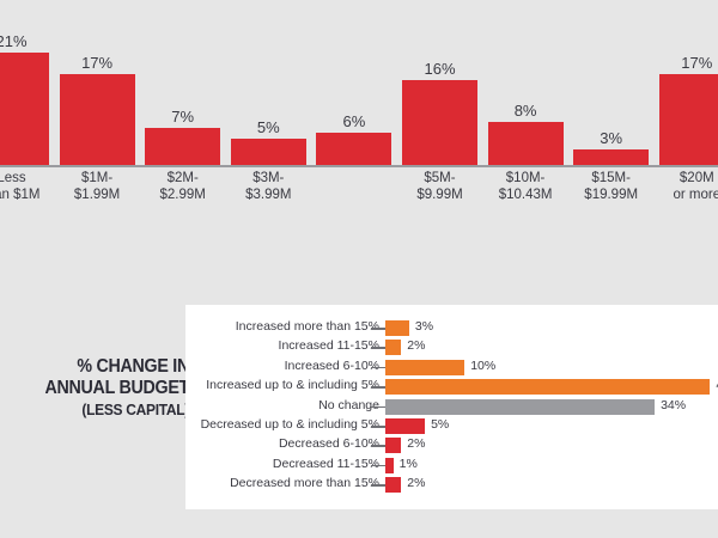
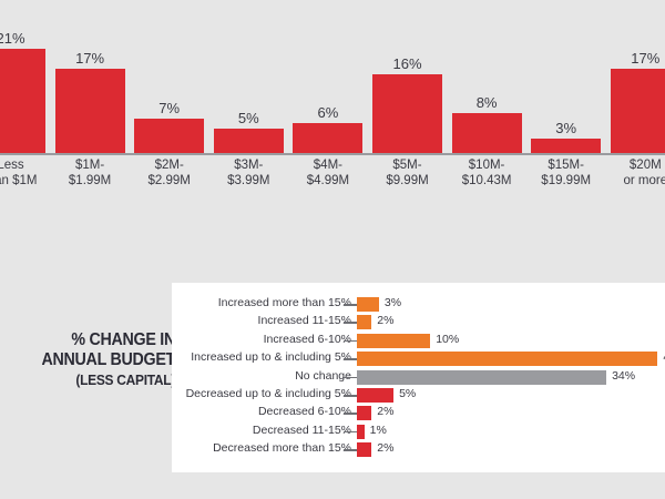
  21%
  17%
  7%
  5%
  6%
  16%
  8%
  3%
  17%
  Less
  $1M-
  $1.99M
  $2M-
  $2.99M
  $3M-
  $3.99M
+ $4M-
+ $4.99M
  $5M-
  $9.99M
  $10M-
  $10.43M
  $15M-
  $19.99M
  $20M
  or more
  % CHANGE IN
  ANNUAL BUDGET
  (LESS CAPITAL
  Increased more than 15%
  3%
  Increased 11-15%
  2%
  Increased 6-10%
  10%
  Increased up to & including 5%
  No change
  34%
  Decreased up to & including 5%
  5%
  Decreased 6-10%
  2%
  Decreased 11-15%
  1%
  Decreased more than 15%
  2%
